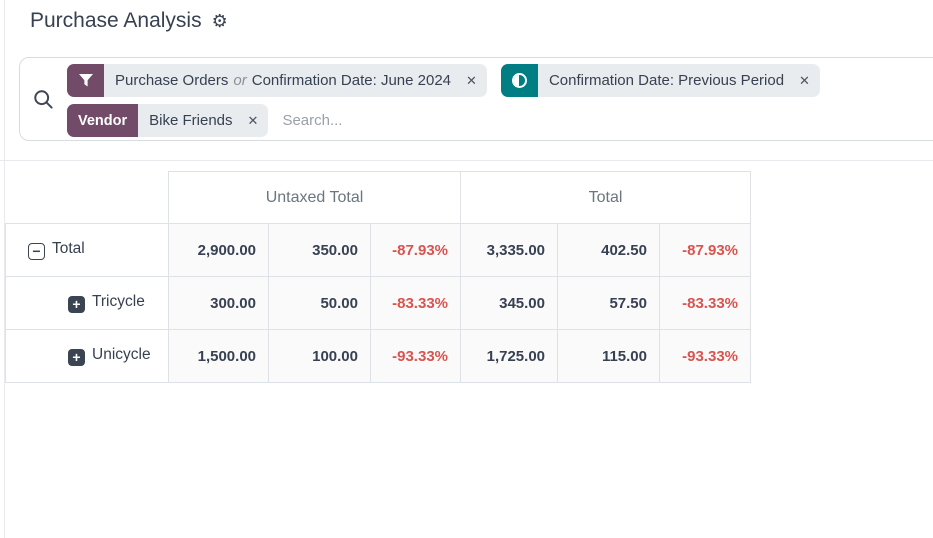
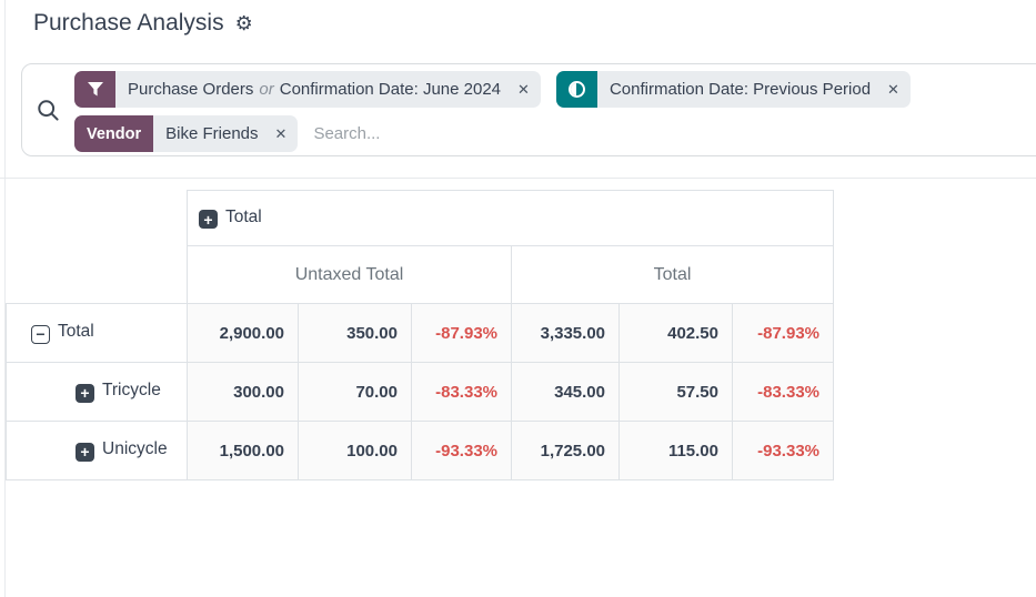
  Purchase Analysis
  ⚙
  Purchase Orders
  or
  Confirmation Date: June 2024
  ✕
  Confirmation Date: Previous Period
  ✕
  Vendor
  Bike Friends
  ✕
  Search...
+ 	+ Total
  	Untaxed Total	Total
  − Total	2,900.00	350.00	-87.93%	3,335.00	402.50	-87.93%
- + Tricycle	300.00	50.00	-83.33%	345.00	57.50	-83.33%
+ + Tricycle	300.00	70.00	-83.33%	345.00	57.50	-83.33%
  + Unicycle	1,500.00	100.00	-93.33%	1,725.00	115.00	-93.33%
